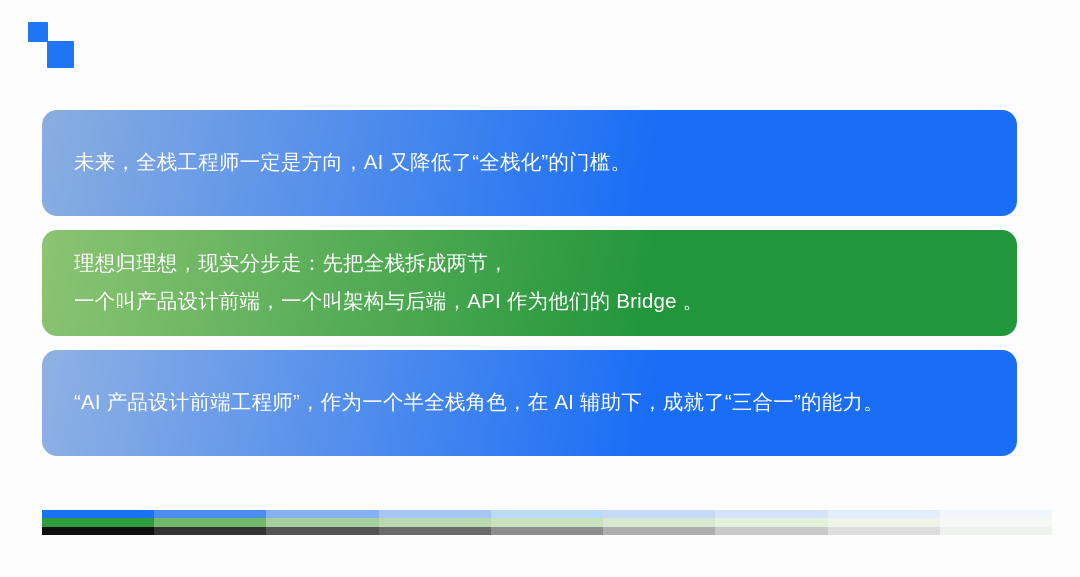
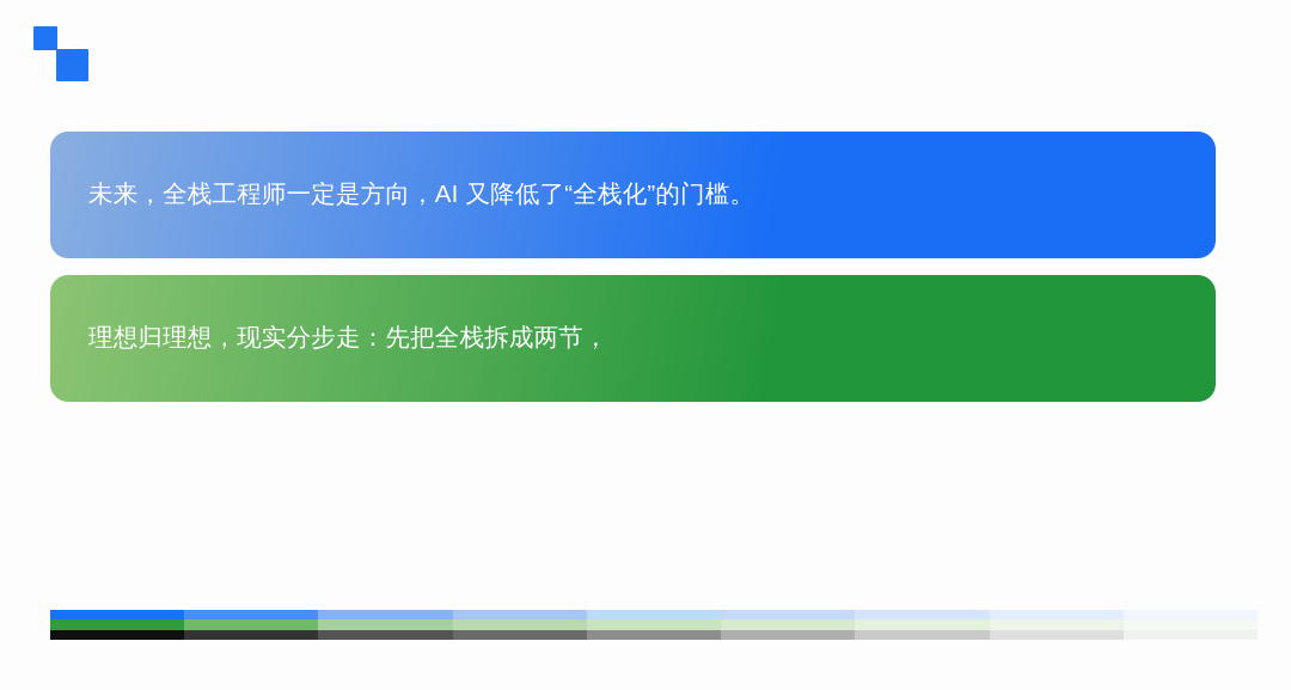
  未来，全栈工程师一定是方向，AI 又降低了“全栈化”的门槛。
  理想归理想，现实分步走：先把全栈拆成两节，
- 一个叫产品设计前端，一个叫架构与后端，API 作为他们的 Bridge 。
- “AI 产品设计前端工程师”，作为一个半全栈角色，在 AI 辅助下，成就了“三合一”的能力。
